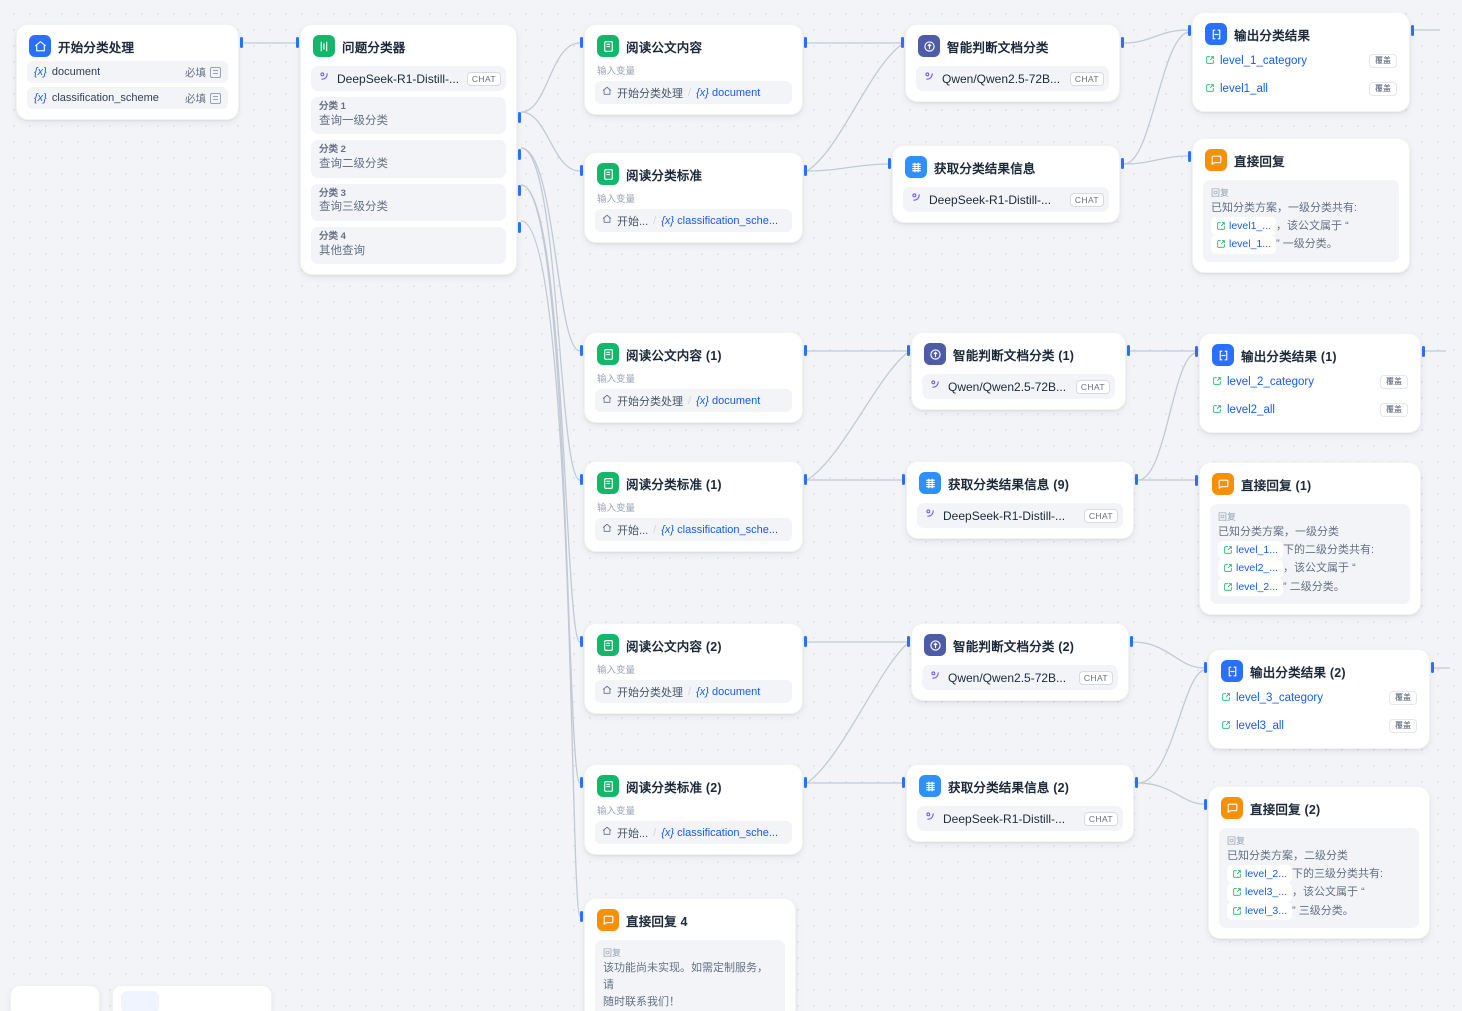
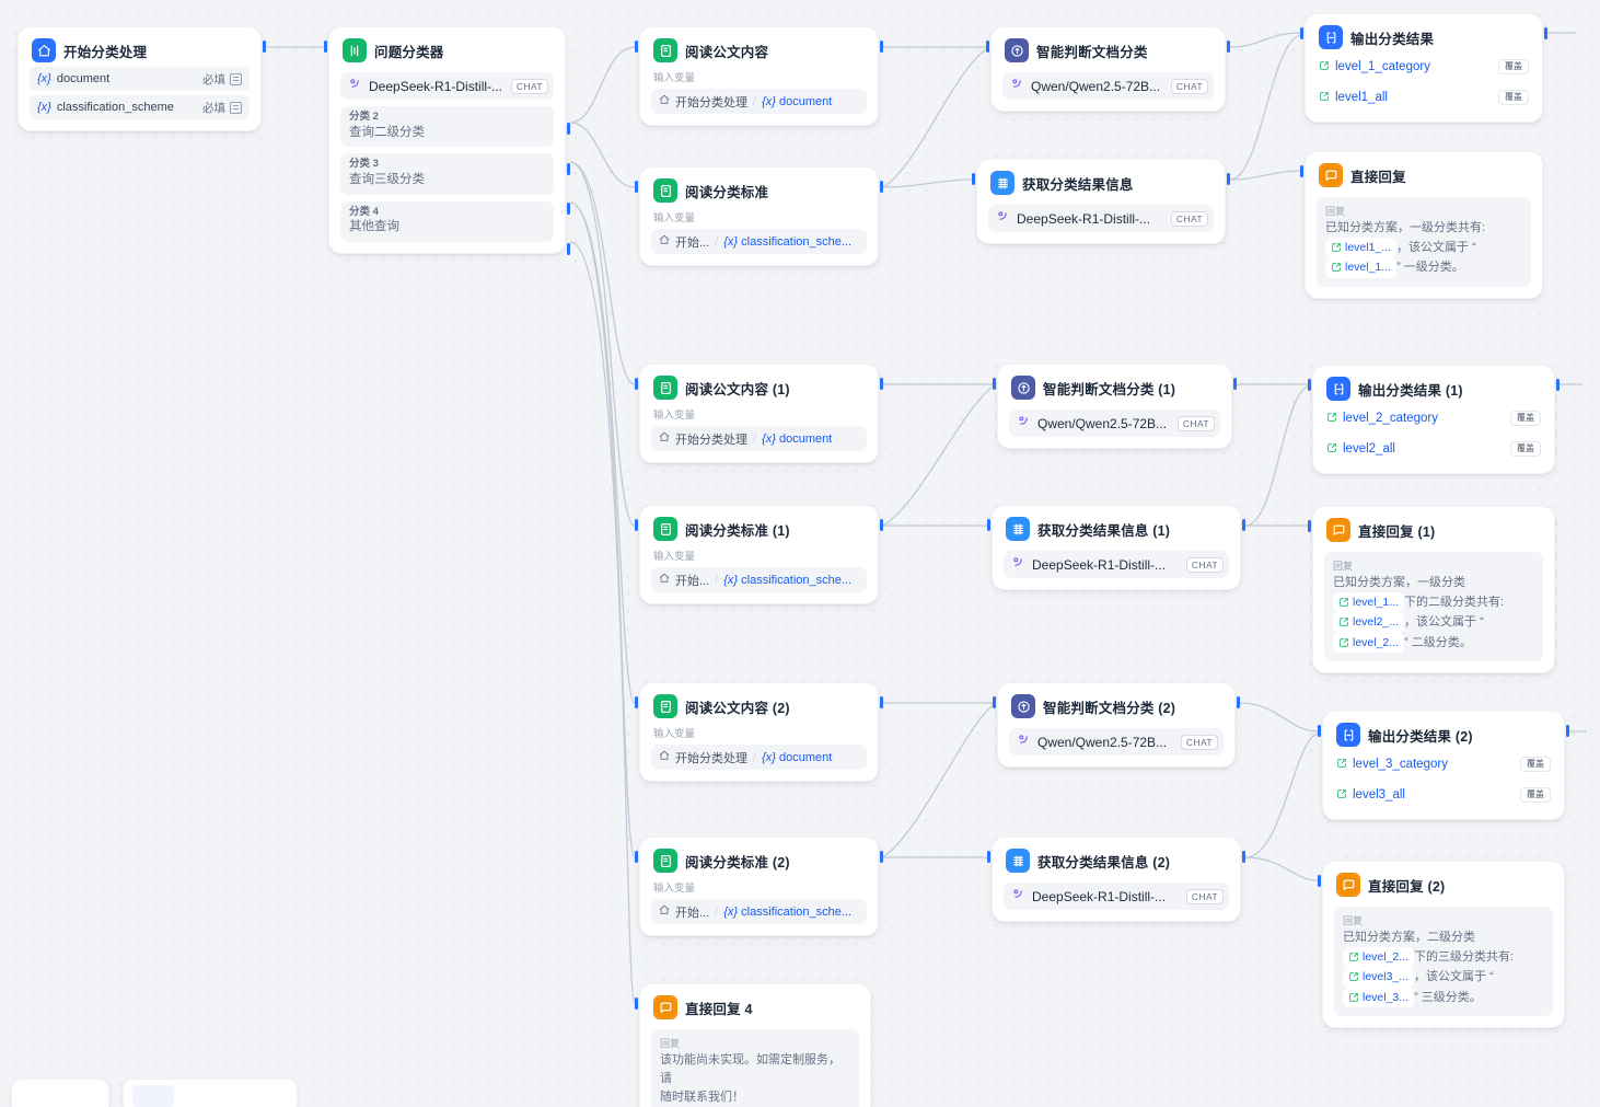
  开始分类处理
  {x}
  document
  必填
  {x}
  classification_scheme
  必填
  问题分类器
  DeepSeek-R1-Distill-...
  CHAT
- 分类 1
- 查询一级分类
  分类 2
  查询二级分类
  分类 3
  查询三级分类
  分类 4
  其他查询
  阅读公文内容
  输入变量
  开始分类处理
  /
  {x} document
  阅读分类标准
  输入变量
  开始...
  /
  {x} classification_sche...
  智能判断文档分类
  Qwen/Qwen2.5-72B...
  CHAT
  获取分类结果信息
  DeepSeek-R1-Distill-...
  CHAT
  输出分类结果
  level_1_category
  覆盖
  level1_all
  覆盖
  直接回复
  回复
  已知分类方案，一级分类共有:
  level1_...
  ，该公文属于 “
  level_1...
  ” 一级分类。
  阅读公文内容 (1)
  输入变量
  开始分类处理
  /
  {x} document
  阅读分类标准 (1)
  输入变量
  开始...
  /
  {x} classification_sche...
  智能判断文档分类 (1)
  Qwen/Qwen2.5-72B...
  CHAT
- 获取分类结果信息 (9)
+ 获取分类结果信息 (1)
  DeepSeek-R1-Distill-...
  CHAT
  输出分类结果 (1)
  level_2_category
  覆盖
  level2_all
  覆盖
  直接回复 (1)
  回复
  已知分类方案，一级分类
  level_1...
  下的二级分类共有:
  level2_...
  ，该公文属于 “
  level_2...
  ” 二级分类。
  阅读公文内容 (2)
  输入变量
  开始分类处理
  /
  {x} document
  阅读分类标准 (2)
  输入变量
  开始...
  /
  {x} classification_sche...
  智能判断文档分类 (2)
  Qwen/Qwen2.5-72B...
  CHAT
  获取分类结果信息 (2)
  DeepSeek-R1-Distill-...
  CHAT
  输出分类结果 (2)
  level_3_category
  覆盖
  level3_all
  覆盖
  直接回复 (2)
  回复
  已知分类方案，二级分类
  level_2...
  下的三级分类共有:
  level3_...
  ，该公文属于 “
  level_3...
  ” 三级分类。
  直接回复 4
  回复
  该功能尚未实现。如需定制服务，请
  随时联系我们！
